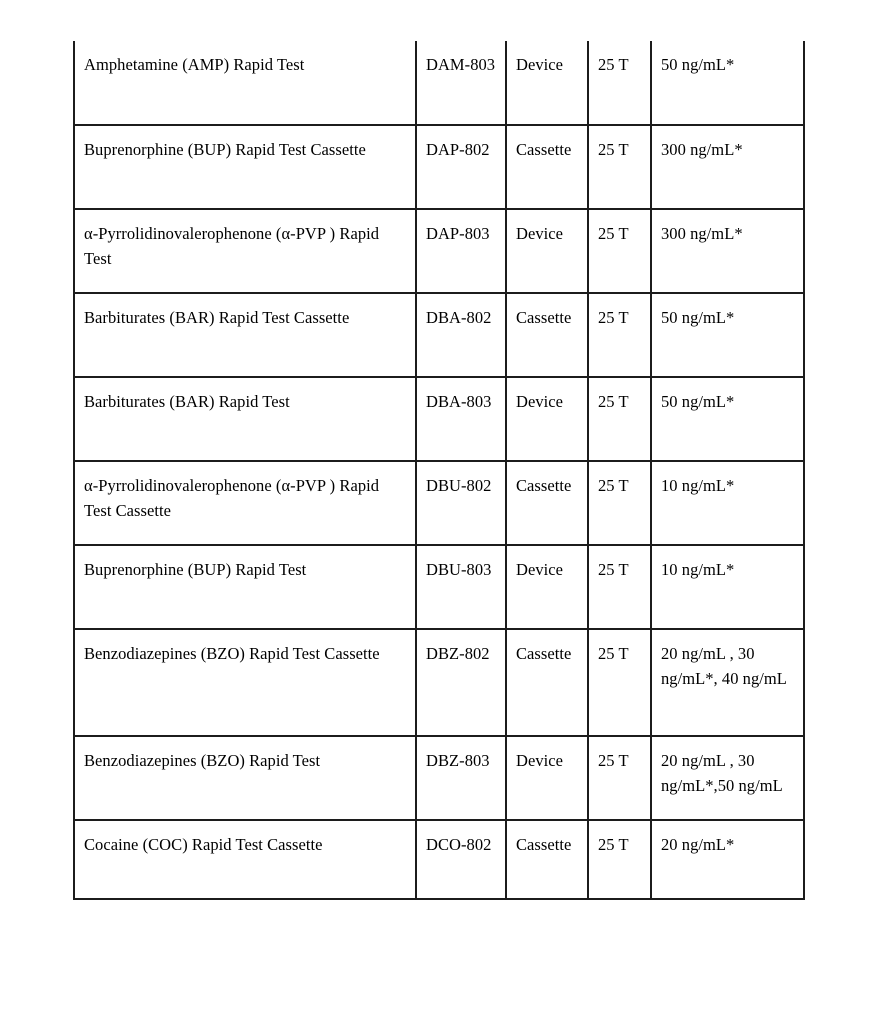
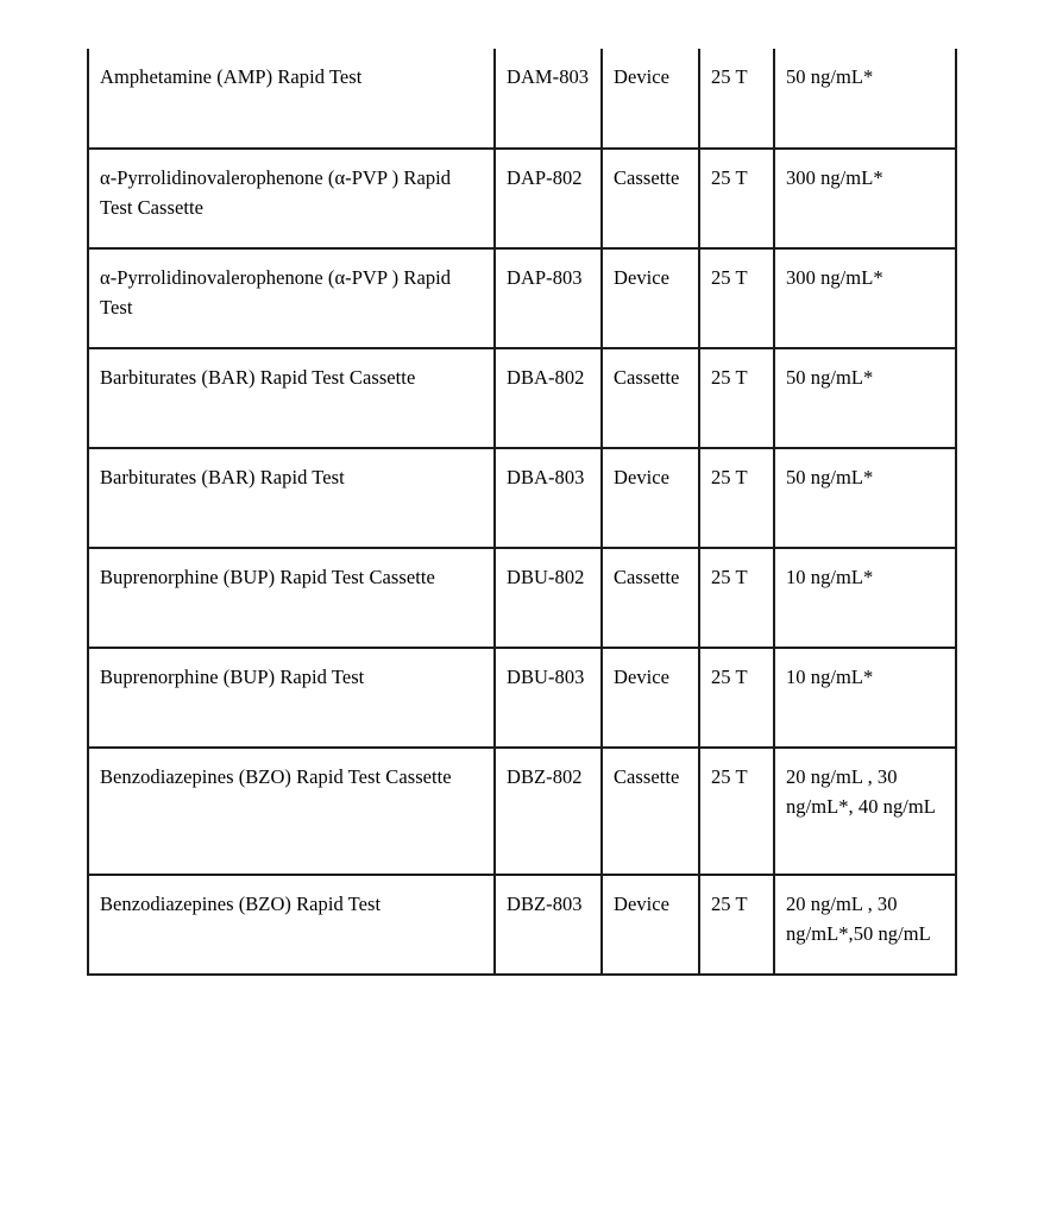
  Amphetamine (AMP) Rapid Test	DAM-803	Device	25 T	50 ng/mL*
- Buprenorphine (BUP) Rapid Test Cassette	DAP-802	Cassette	25 T	300 ng/mL*
+ α-Pyrrolidinovalerophenone (α-PVP ) Rapid Test Cassette	DAP-802	Cassette	25 T	300 ng/mL*
  α-Pyrrolidinovalerophenone (α-PVP ) Rapid Test	DAP-803	Device	25 T	300 ng/mL*
  Barbiturates (BAR) Rapid Test Cassette	DBA-802	Cassette	25 T	50 ng/mL*
  Barbiturates (BAR) Rapid Test	DBA-803	Device	25 T	50 ng/mL*
- α-Pyrrolidinovalerophenone (α-PVP ) Rapid Test Cassette	DBU-802	Cassette	25 T	10 ng/mL*
+ Buprenorphine (BUP) Rapid Test Cassette	DBU-802	Cassette	25 T	10 ng/mL*
  Buprenorphine (BUP) Rapid Test	DBU-803	Device	25 T	10 ng/mL*
  Benzodiazepines (BZO) Rapid Test Cassette	DBZ-802	Cassette	25 T	20 ng/mL , 30 ng/mL*, 40 ng/mL
  Benzodiazepines (BZO) Rapid Test	DBZ-803	Device	25 T	20 ng/mL , 30 ng/mL*,50 ng/mL
- Cocaine (COC) Rapid Test Cassette	DCO-802	Cassette	25 T	20 ng/mL*
